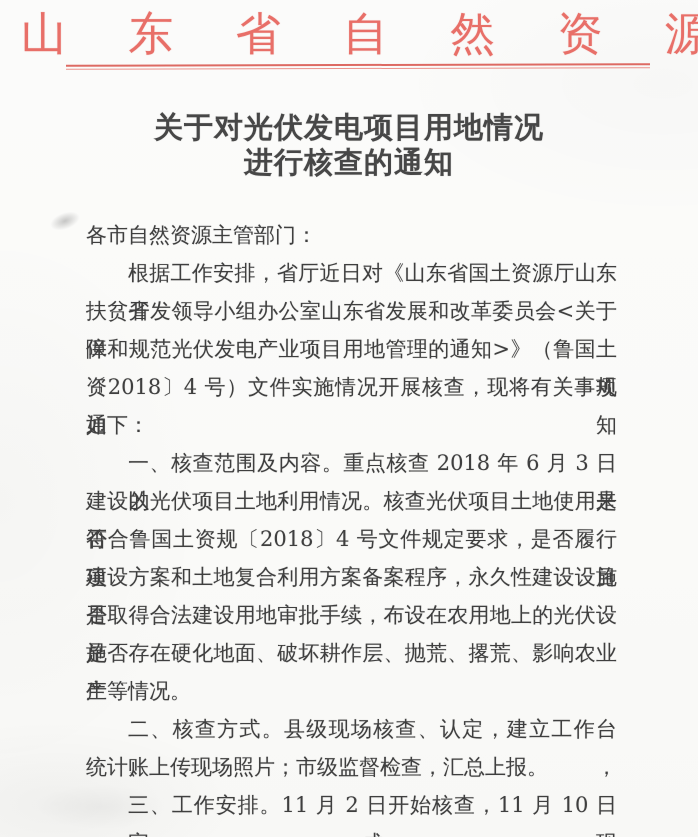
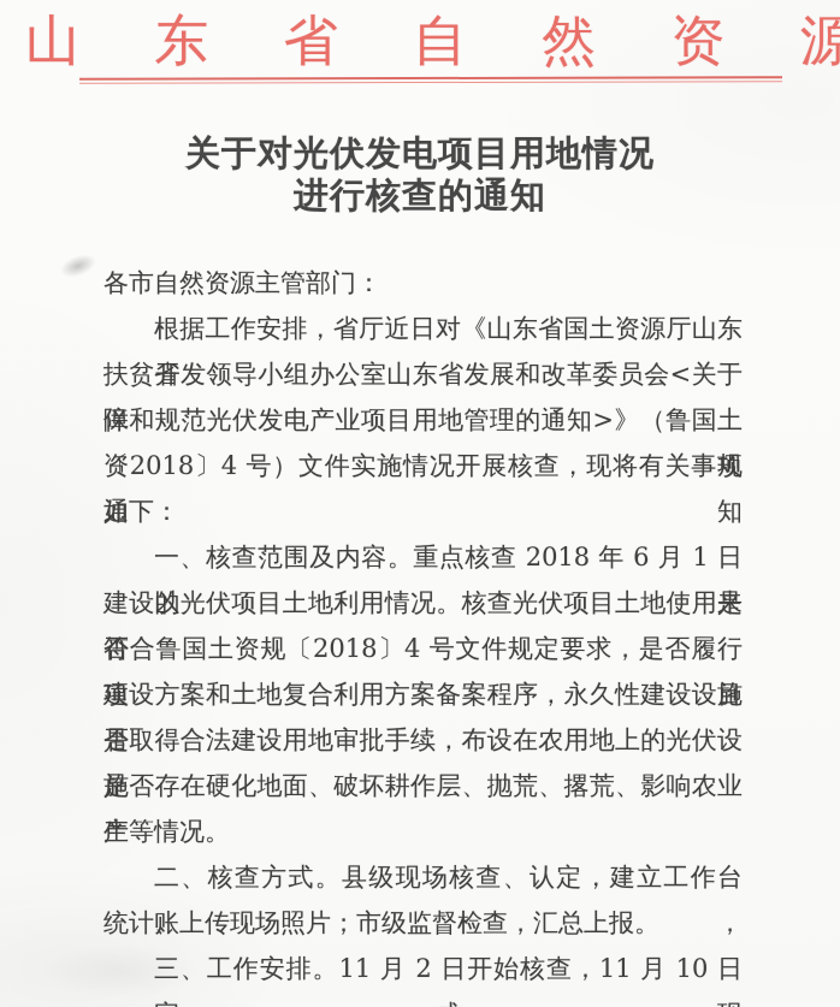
  山 东 省 自 然 资
  关于对光伏发电项目用地情况
  进行核查的通知
  各市自然资源主管部门：
  根据工作安排，省厅近日对《山东省国土资源厅山东省
  扶贫开发领导小组办公室山东省发展和改革委员会<关于保
  障和规范光伏发电产业项目用地管理的通知>》（鲁国土资规
  〔2018〕4 号）文件实施情况开展核查，现将有关事项通知
  如下：
- 一、核查范围及内容。重点核查 2018 年 6 月 3 日以来
+ 一、核查范围及内容。重点核查 2018 年 6 月 1 日以来
  建设的光伏项目土地利用情况。核查光伏项目土地使用是否
  符合鲁国土资规〔2018〕4 号文件规定要求，是否履行项目
  建设方案和土地复合利用方案备案程序，永久性建设设施是
  否取得合法建设用地审批手续，布设在农用地上的光伏设施
  是否存在硬化地面、破坏耕作层、抛荒、撂荒、影响农业生
  产等情况。
  二、核查方式。县级现场核查、认定，建立工作台账，
  统计、上传现场照片；市级监督检查，汇总上报。
  工作安排。11 月 2 日开始核查，11 月 10 日
